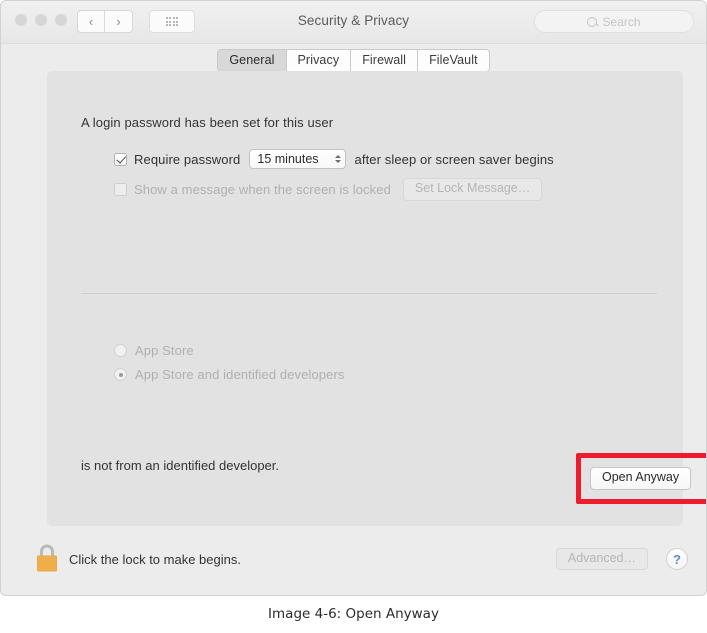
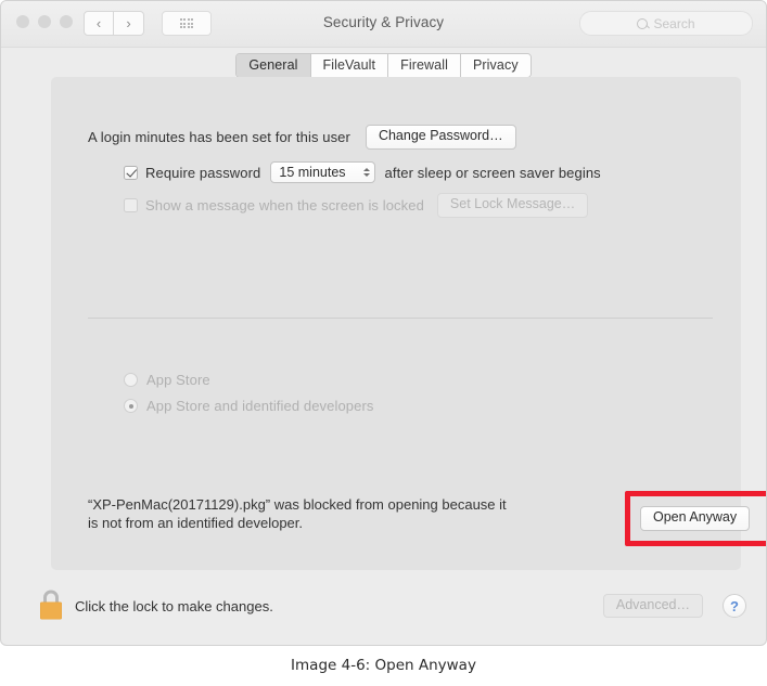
  ‹
  ›
  Security & Privacy
  Search
  General
- Privacy
+ FileVault
  Firewall
- FileVault
+ Privacy
- A login password has been set for this user
+ A login minutes has been set for this user
+ Change Password…
  Require password
  15 minutes
  after sleep or screen saver begins
  Show a message when the screen is locked
  Set Lock Message…
  App Store
  App Store and identified developers
+ “XP-PenMac(20171129).pkg” was blocked from opening because it
  is not from an identified developer.
  Open Anyway
- Click the lock to make begins.
+ Click the lock to make changes.
  Advanced…
  ?
  Image 4-6: Open Anyway
